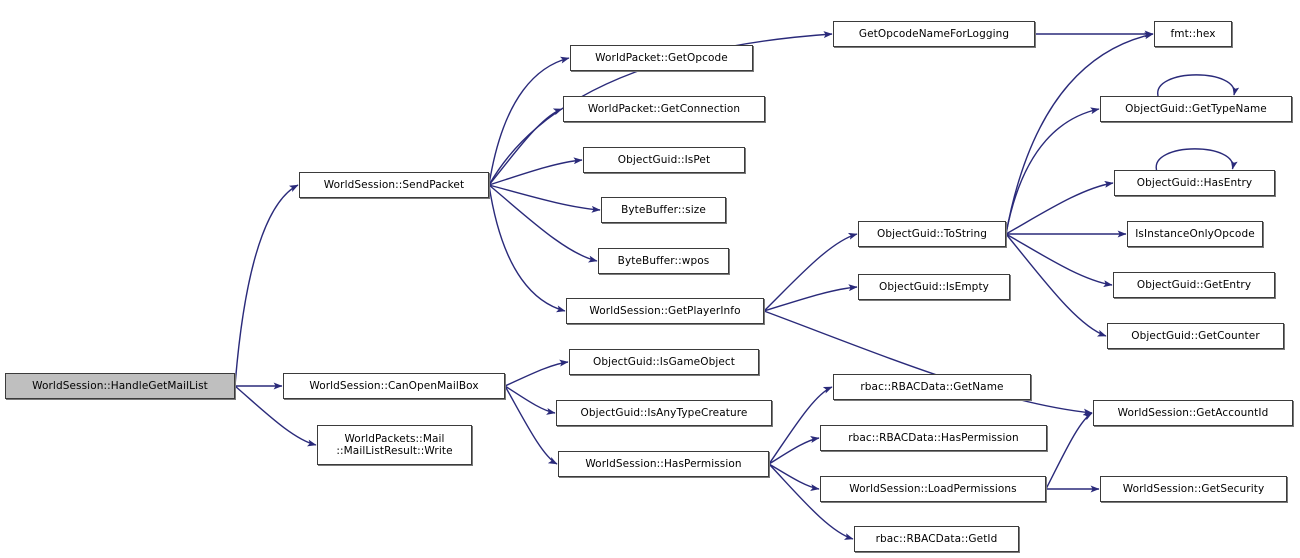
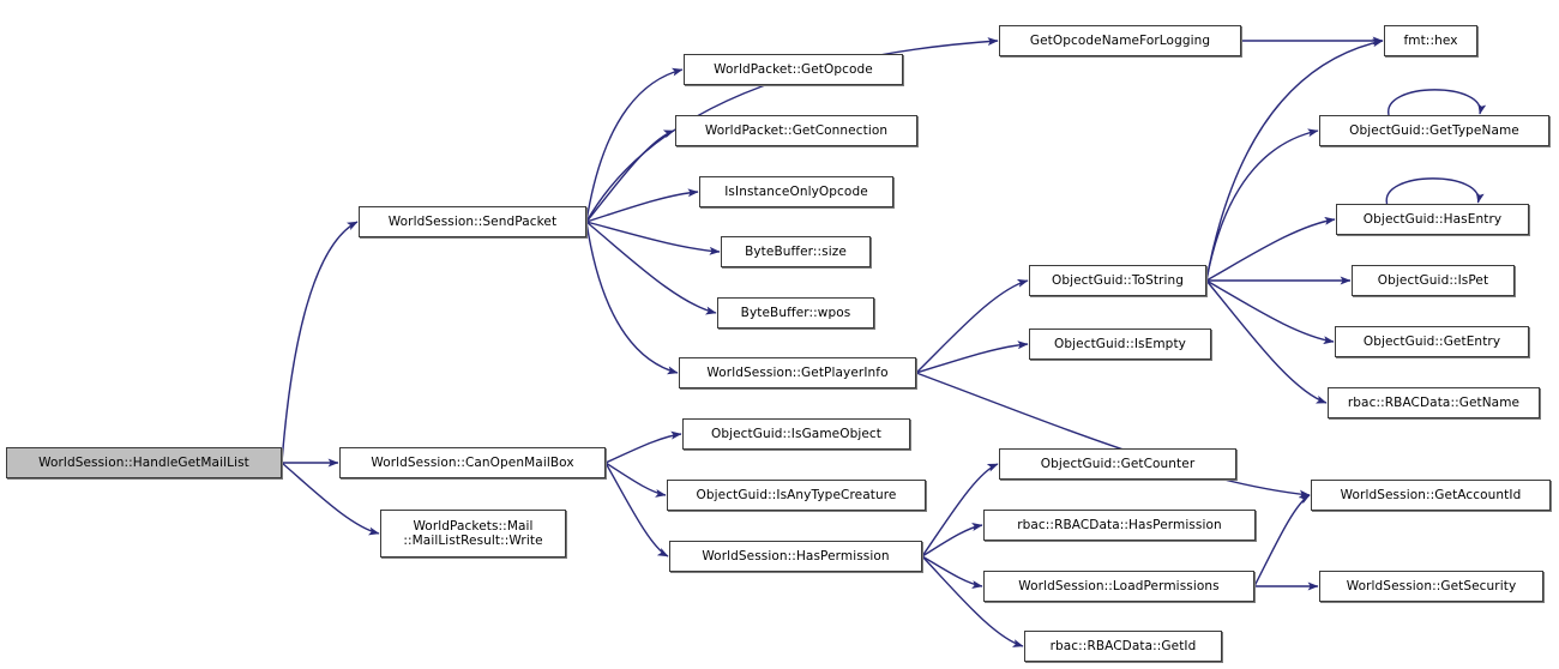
  WorldSession::HandleGetMailList
  WorldSession::SendPacket
  WorldSession::CanOpenMailBox
  WorldPackets::Mail
  ::MailListResult::Write
  WorldPacket::GetOpcode
  WorldPacket::GetConnection
- ObjectGuid::IsPet
+ IsInstanceOnlyOpcode
  ByteBuffer::size
  ByteBuffer::wpos
  WorldSession::GetPlayerInfo
  ObjectGuid::IsGameObject
  ObjectGuid::IsAnyTypeCreature
  WorldSession::HasPermission
  GetOpcodeNameForLogging
  ObjectGuid::ToString
  ObjectGuid::IsEmpty
- rbac::RBACData::GetName
+ ObjectGuid::GetCounter
  rbac::RBACData::HasPermission
  WorldSession::LoadPermissions
  rbac::RBACData::GetId
  fmt::hex
  ObjectGuid::GetTypeName
  ObjectGuid::HasEntry
- IsInstanceOnlyOpcode
+ ObjectGuid::IsPet
  ObjectGuid::GetEntry
- ObjectGuid::GetCounter
+ rbac::RBACData::GetName
  WorldSession::GetAccountId
  WorldSession::GetSecurity
